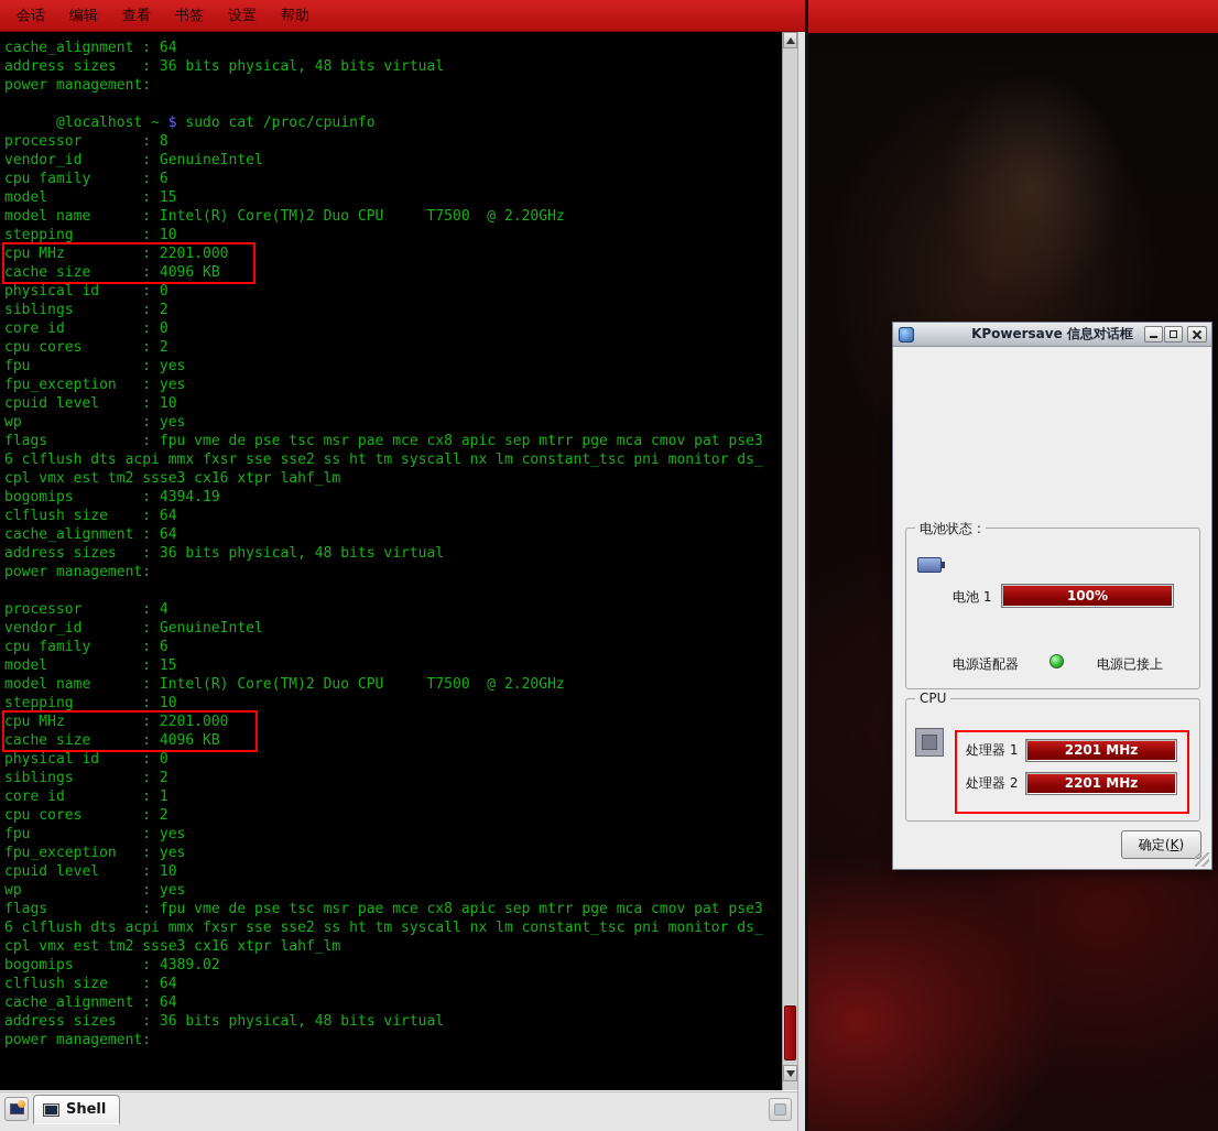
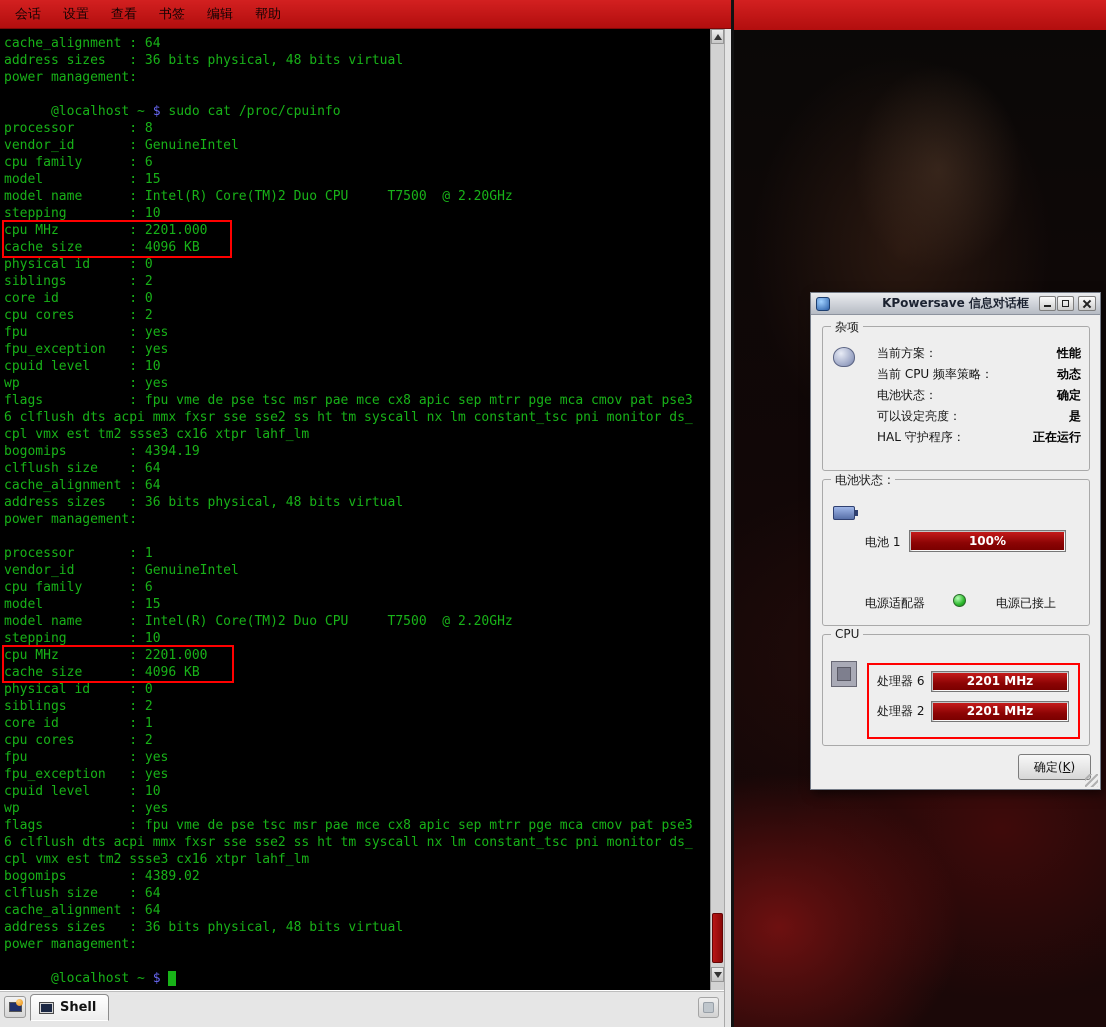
  会话
- 编辑
+ 设置
  查看
  书签
- 设置
+ 编辑
  帮助
  cache_alignment : 64
  address sizes : 36 bits physical, 48 bits virtual
  power management:
  @localhost ~ $ sudo cat /proc/cpuinfo
  processor : 8
  vendor_id : GenuineIntel
  cpu family : 6
  model : 15
  model name : Intel(R) Core(TM)2 Duo CPU T7500 @ 2.20GHz
  stepping : 10
  cpu MHz : 2201.000
  cache size : 4096 KB
  physical id : 0
  siblings : 2
  core id : 0
  cpu cores : 2
  fpu : yes
  fpu_exception : yes
  cpuid level : 10
  wp : yes
  flags : fpu vme de pse tsc msr pae mce cx8 apic sep mtrr pge mca cmov pat pse3
  6 clflush dts acpi mmx fxsr sse sse2 ss ht tm syscall nx lm constant_tsc pni monitor ds_
  cpl vmx est tm2 ssse3 cx16 xtpr lahf_lm
  bogomips : 4394.19
  clflush size : 64
  cache_alignment : 64
  address sizes : 36 bits physical, 48 bits virtual
  power management:
- processor : 4
+ processor : 1
  vendor_id : GenuineIntel
  cpu family : 6
  model : 15
  model name : Intel(R) Core(TM)2 Duo CPU T7500 @ 2.20GHz
  stepping : 10
  cpu MHz : 2201.000
  cache size : 4096 KB
  physical id : 0
  siblings : 2
  core id : 1
  cpu cores : 2
  fpu : yes
  fpu_exception : yes
  cpuid level : 10
  wp : yes
  flags : fpu vme de pse tsc msr pae mce cx8 apic sep mtrr pge mca cmov pat pse3
  6 clflush dts acpi mmx fxsr sse sse2 ss ht tm syscall nx lm constant_tsc pni monitor ds_
  cpl vmx est tm2 ssse3 cx16 xtpr lahf_lm
  bogomips : 4389.02
  clflush size : 64
  cache_alignment : 64
  address sizes : 36 bits physical, 48 bits virtual
  power management:
+ @localhost ~ $
  Shell
  KPowersave 信息对话框
+ 杂项
+ 当前方案：
+ 性能
+ 当前 CPU 频率策略：
+ 动态
+ 电池状态：
+ 确定
+ 可以设定亮度：
+ 是
+ HAL 守护程序：
+ 正在运行
  电池状态 :
  电池 1
  100%
  电源适配器
  电源已接上
  CPU
- 处理器 1
+ 处理器 6
  2201 MHz
  处理器 2
  2201 MHz
  确定(
  K
  )
